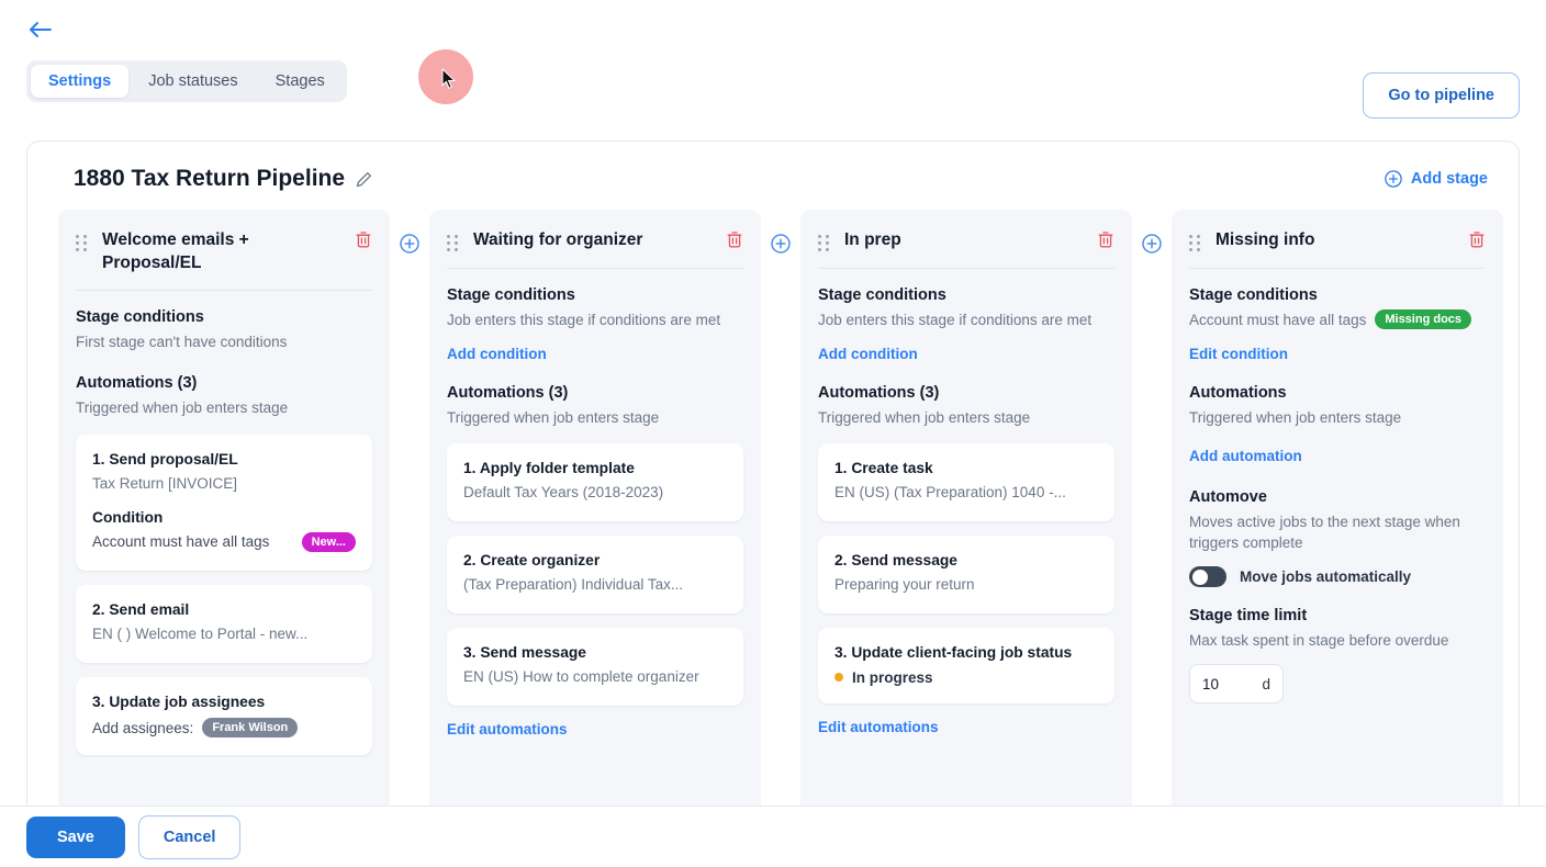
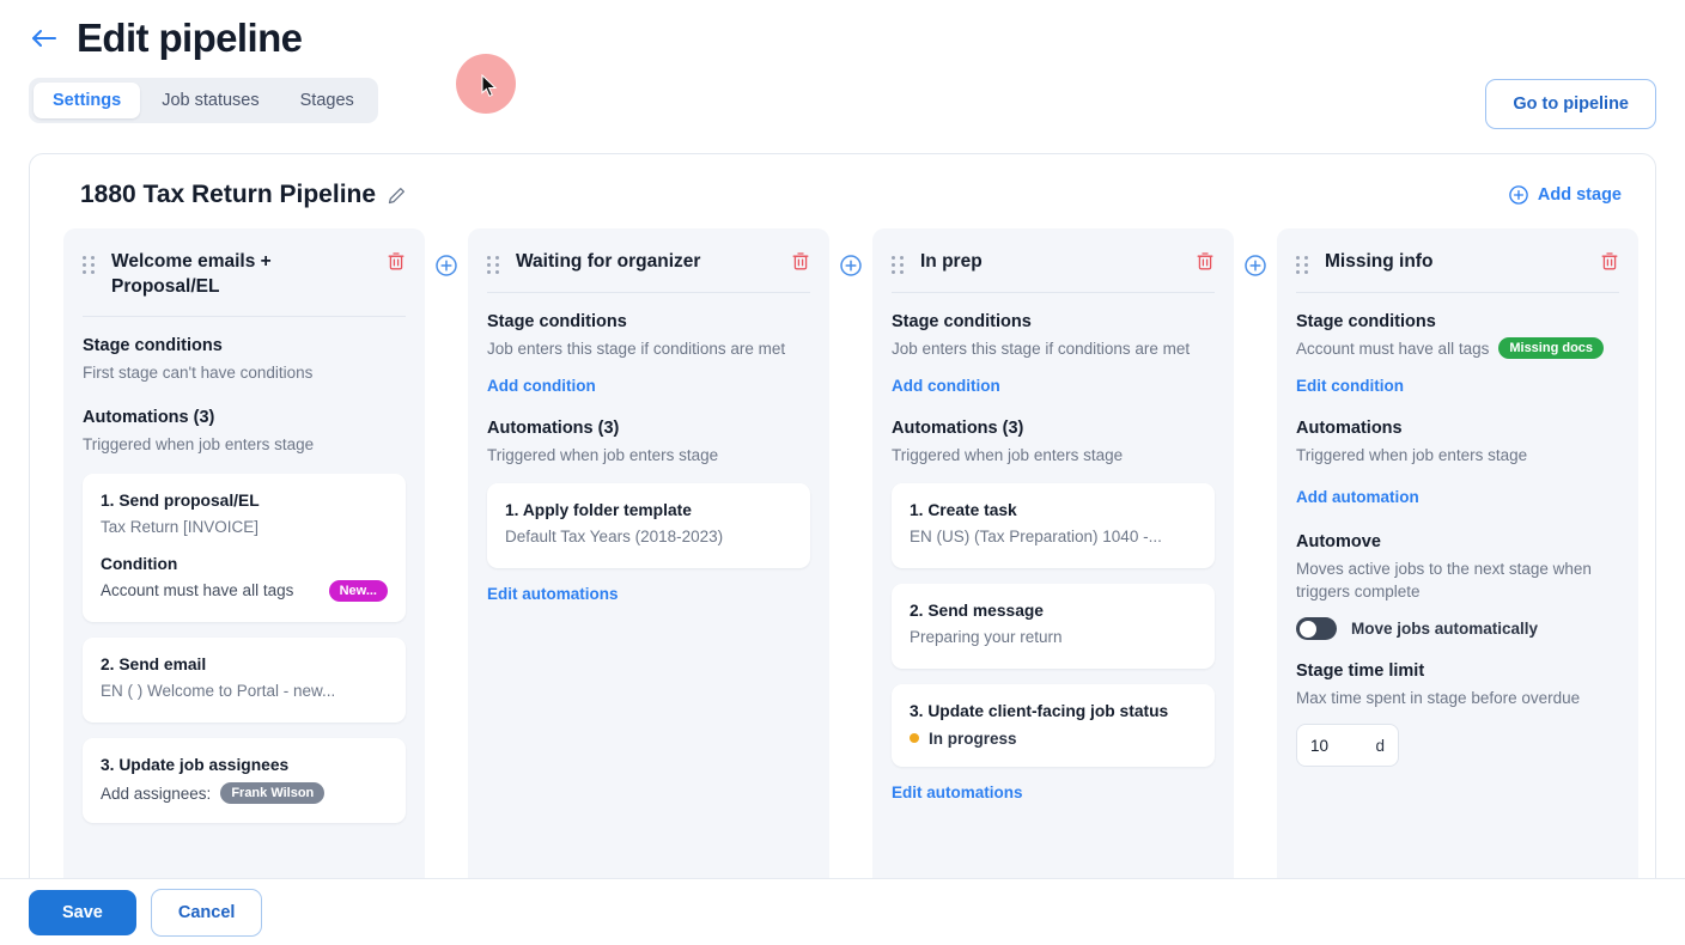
+ Edit pipeline
  Settings
  Job statuses
  Stages
  Go to pipeline
  1880 Tax Return Pipeline
  Add stage
  Welcome emails + Proposal/EL
  Stage conditions
  First stage can't have conditions
  Automations (3)
  Triggered when job enters stage
  1. Send proposal/EL
  Tax Return [INVOICE]
  Condition
  Account must have all tags
  New...
  2. Send email
  EN ( ) Welcome to Portal - new...
  3. Update job assignees
  Add assignees:
  Frank Wilson
  Waiting for organizer
  Stage conditions
  Job enters this stage if conditions are met
  Add condition
  Automations (3)
  Triggered when job enters stage
  1. Apply folder template
  Default Tax Years (2018-2023)
- 2. Create organizer
- (Tax Preparation) Individual Tax...
- 3. Send message
- EN (US) How to complete organizer
  Edit automations
  In prep
  Stage conditions
  Job enters this stage if conditions are met
  Add condition
  Automations (3)
  Triggered when job enters stage
  1. Create task
  EN (US) (Tax Preparation) 1040 -...
  2. Send message
  Preparing your return
  3. Update client-facing job status
  In progress
  Edit automations
  Missing info
  Stage conditions
  Account must have all tags
  Missing docs
  Edit condition
  Automations
  Triggered when job enters stage
  Add automation
  Automove
  Moves active jobs to the next stage when triggers complete
  Move jobs automatically
  Stage time limit
- Max task spent in stage before overdue
+ Max time spent in stage before overdue
  10
  d
  Save
  Cancel
